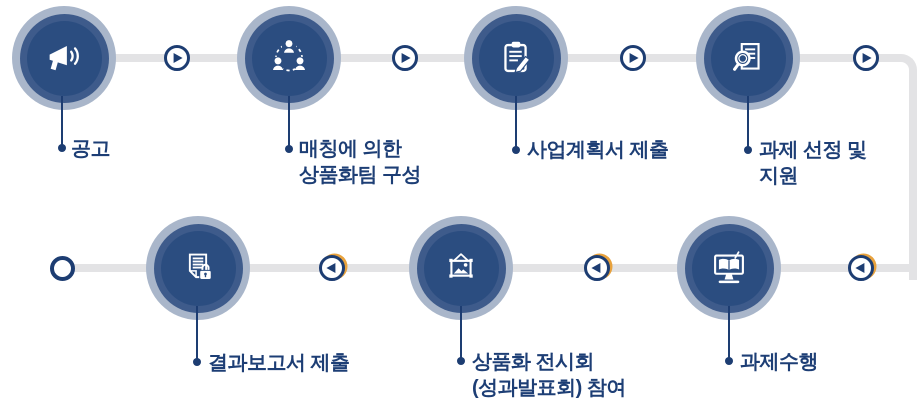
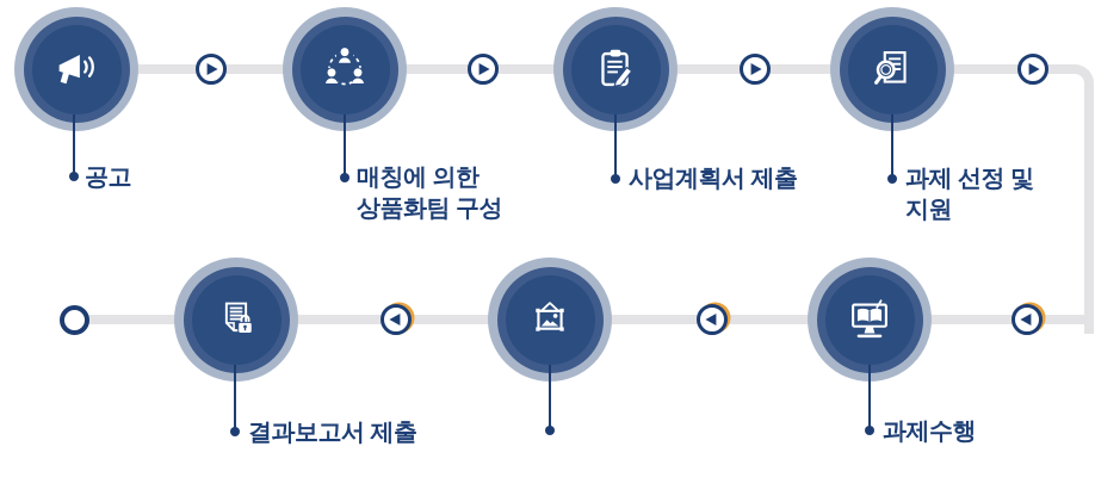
  공고
  매칭에 의한
  상품화팀 구성
  사업계획서 제출
  과제 선정 및
  지원
  과제수행
- 상품화 전시회
- (성과발표회) 참여
  결과보고서 제출
